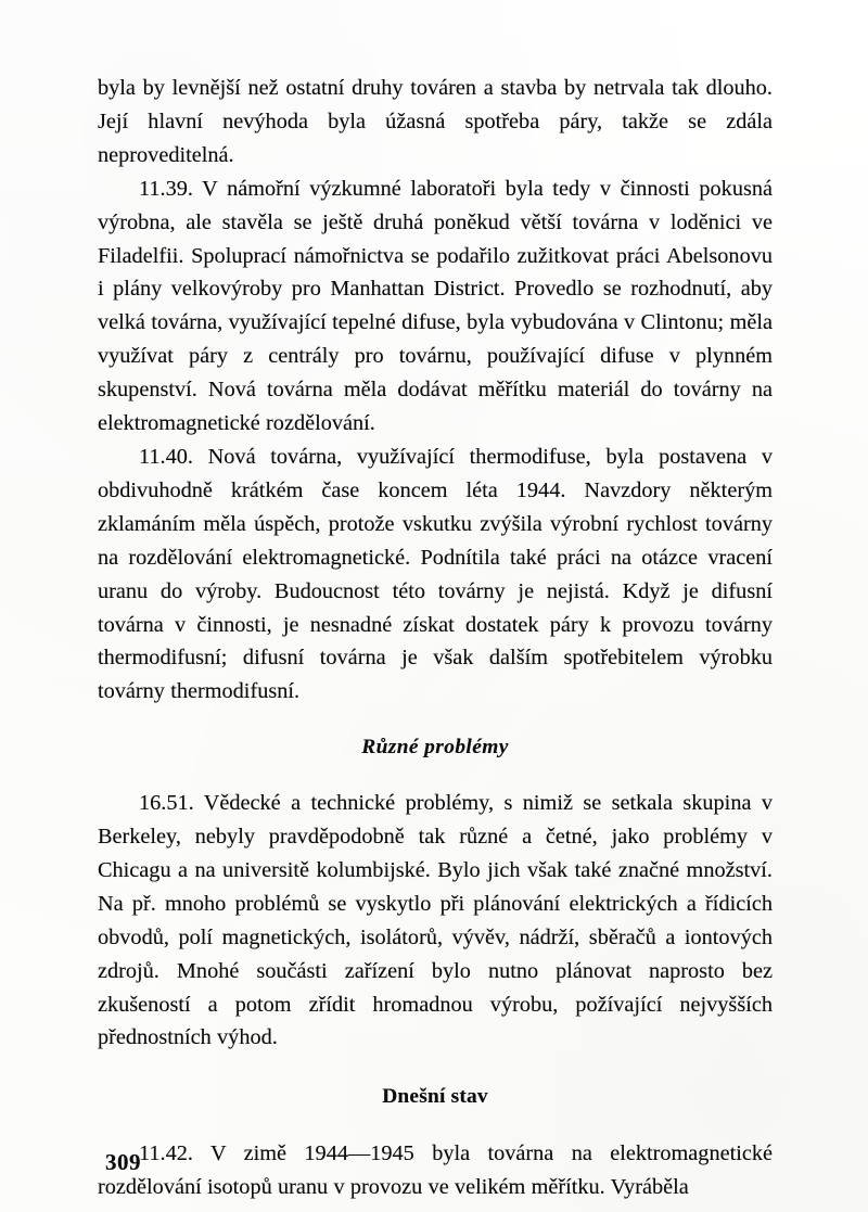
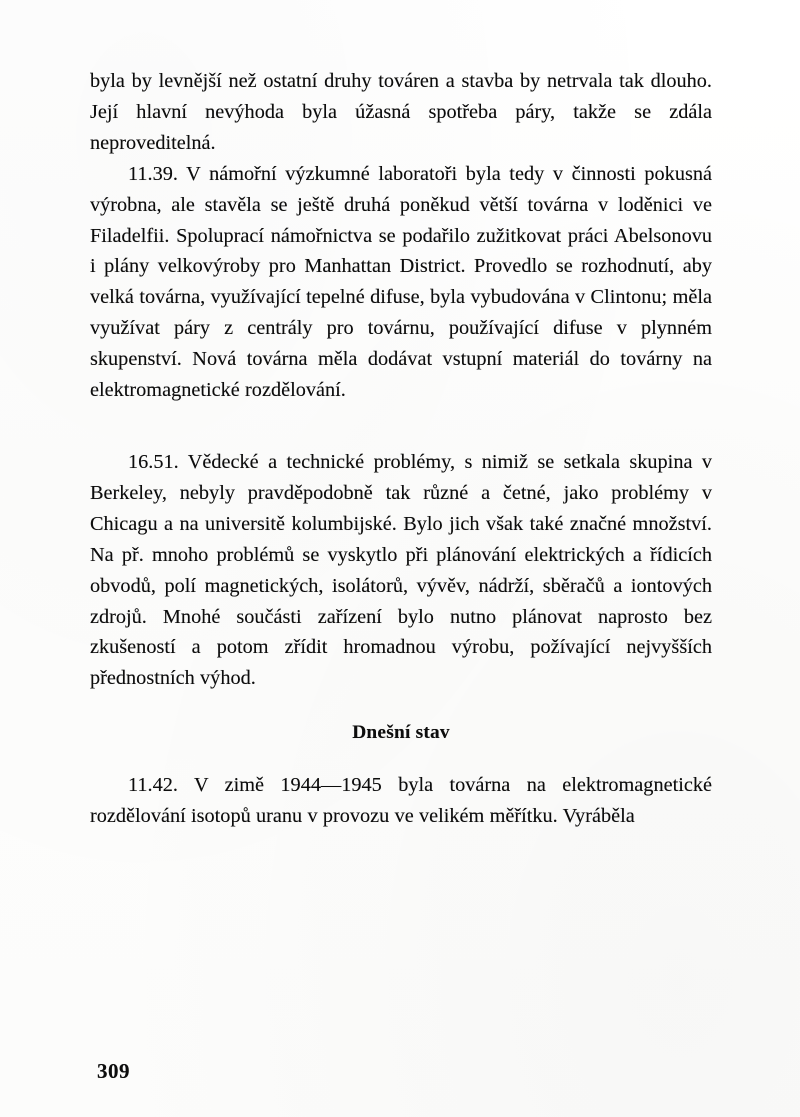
  byla by levnější než ostatní druhy továren a stavba by netrvala tak dlouho. Její hlavní nevýhoda byla úžasná spotřeba páry, takže se zdála neproveditelná.
- 11.39. V námořní výzkumné laboratoři byla tedy v činnosti pokusná výrobna, ale stavěla se ještě druhá poněkud větší továrna v loděnici ve Filadelfii. Spoluprací námořnictva se podařilo zužitkovat práci Abelsonovu i plány velkovýroby pro Manhattan District. Provedlo se rozhodnutí, aby velká továrna, využívající tepelné difuse, byla vybudována v Clintonu; měla využívat páry z centrály pro továrnu, používající difuse v plynném skupenství. Nová továrna měla dodávat měřítku materiál do továrny na elektromagnetické rozdělování.
+ 11.39. V námořní výzkumné laboratoři byla tedy v činnosti pokusná výrobna, ale stavěla se ještě druhá poněkud větší továrna v loděnici ve Filadelfii. Spoluprací námořnictva se podařilo zužitkovat práci Abelsonovu i plány velkovýroby pro Manhattan District. Provedlo se rozhodnutí, aby velká továrna, využívající tepelné difuse, byla vybudována v Clintonu; měla využívat páry z centrály pro továrnu, používající difuse v plynném skupenství. Nová továrna měla dodávat vstupní materiál do továrny na elektromagnetické rozdělování.
- 11.40. Nová továrna, využívající thermodifuse, byla postavena v obdivuhodně krátkém čase koncem léta 1944. Navzdory některým zklamáním měla úspěch, protože vskutku zvýšila výrobní rychlost továrny na rozdělování elektromagnetické. Podnítila také práci na otázce vracení uranu do výroby. Budoucnost této továrny je nejistá. Když je difusní továrna v činnosti, je nesnadné získat dostatek páry k provozu továrny thermodifusní; difusní továrna je však dalším spotřebitelem výrobku továrny thermodifusní.
- Různé problémy
  16.51. Vědecké a technické problémy, s nimiž se setkala skupina v Berkeley, nebyly pravděpodobně tak různé a četné, jako problémy v Chicagu a na universitě kolumbijské. Bylo jich však také značné množství. Na př. mnoho problémů se vyskytlo při plánování elektrických a řídicích obvodů, polí magnetických, isolátorů, vývěv, nádrží, sběračů a iontových zdrojů. Mnohé součásti zařízení bylo nutno plánovat naprosto bez zkušeností a potom zřídit hromadnou výrobu, požívající nejvyšších přednostních výhod.
  Dnešní stav
  11.42. V zimě 1944—1945 byla továrna na elektromagnetické rozdělování isotopů uranu v provozu ve velikém měřítku. Vyráběla
  309
